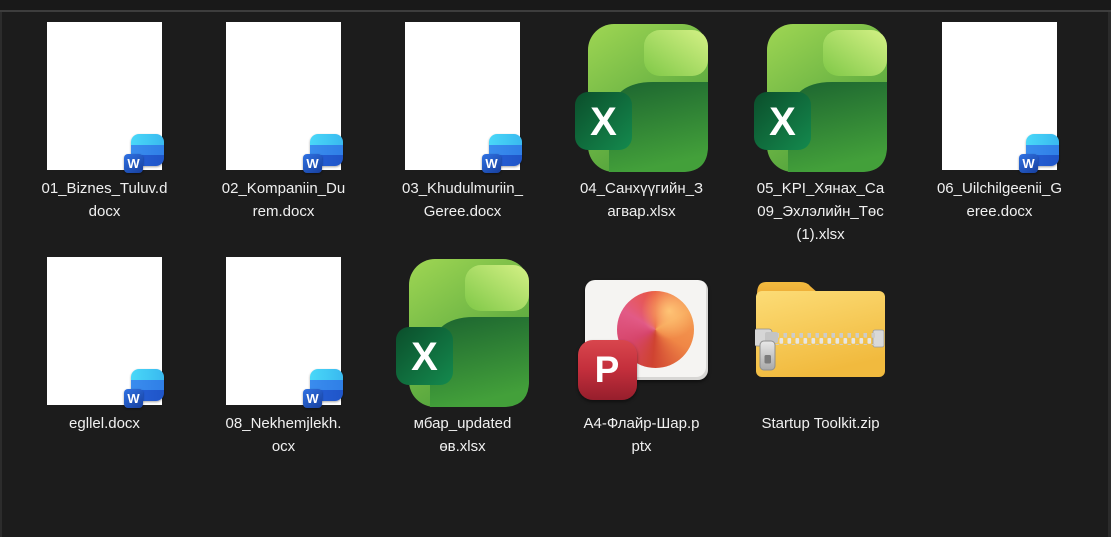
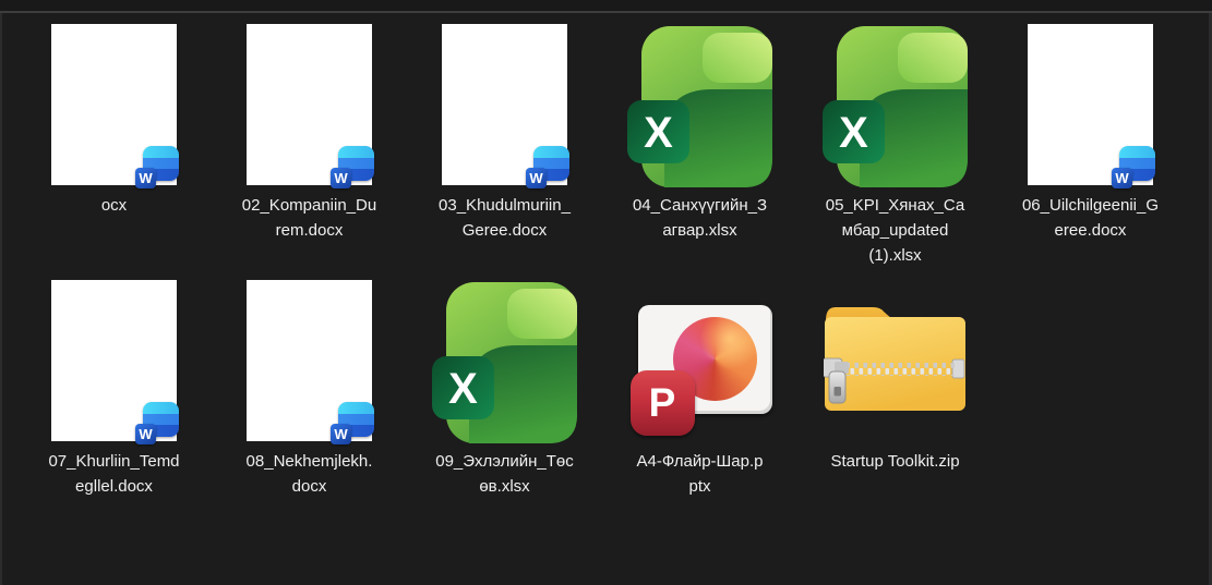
  W
- 01_Biznes_Tuluv.d
- docx
+ ocx
  W
  02_Kompaniin_Du
  rem.docx
  W
  03_Khudulmuriin_
  Geree.docx
  X
  04_Санхүүгийн_З
  агвар.xlsx
  X
  05_KPI_Хянах_Са
- 09_Эхлэлийн_Төс
+ мбар_updated
  (1).xlsx
  W
  06_Uilchilgeenii_G
  eree.docx
  W
+ 07_Khurliin_Temd
  egllel.docx
  W
  08_Nekhemjlekh.
- ocx
+ docx
  X
- мбар_updated
+ 09_Эхлэлийн_Төс
  өв.xlsx
  P
  A4-Флайр-Шар.p
  ptx
  Startup Toolkit.zip
